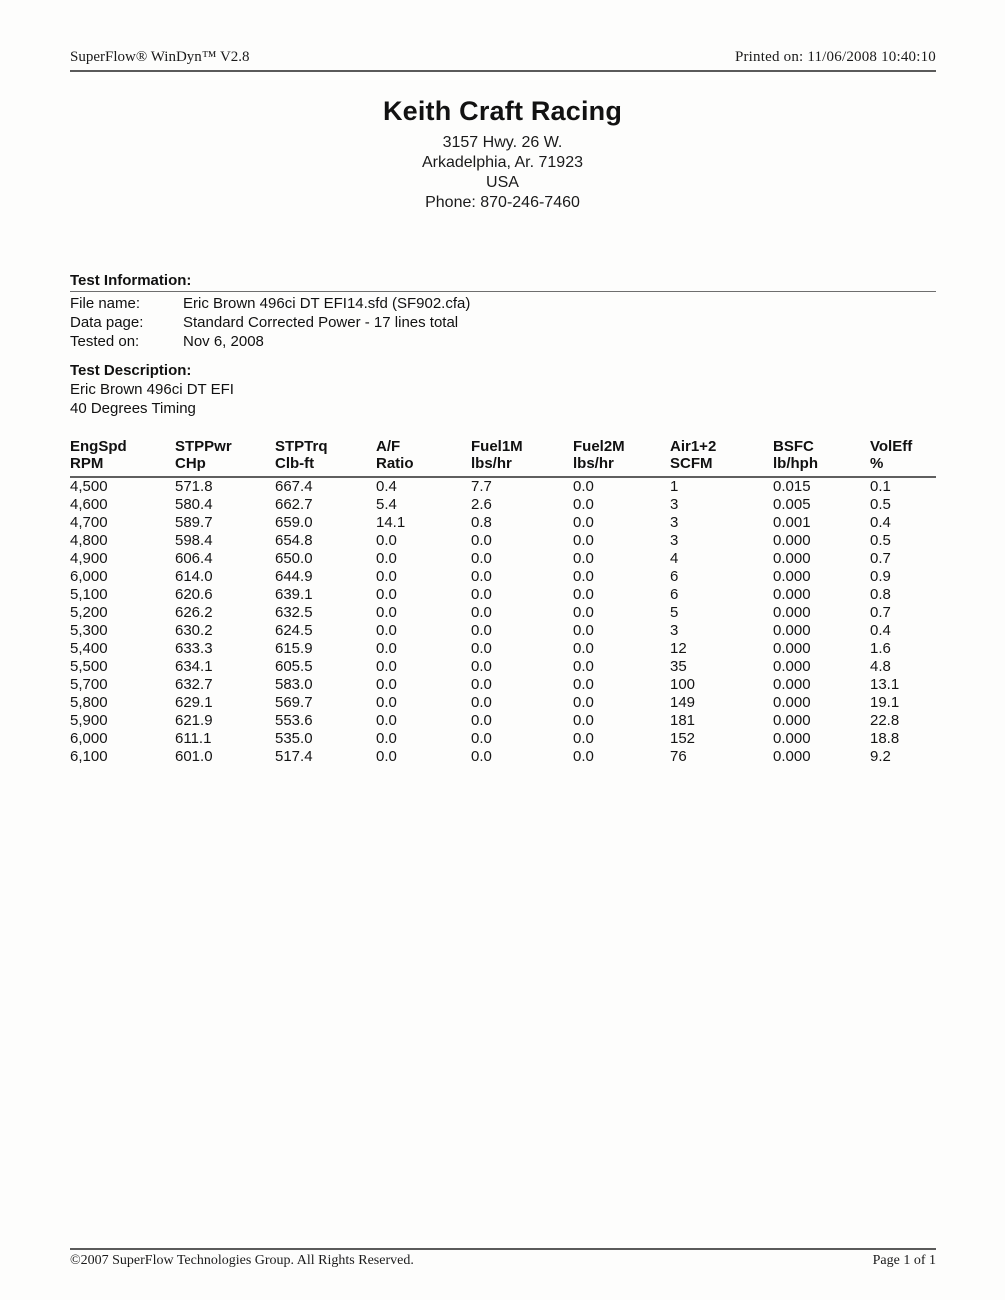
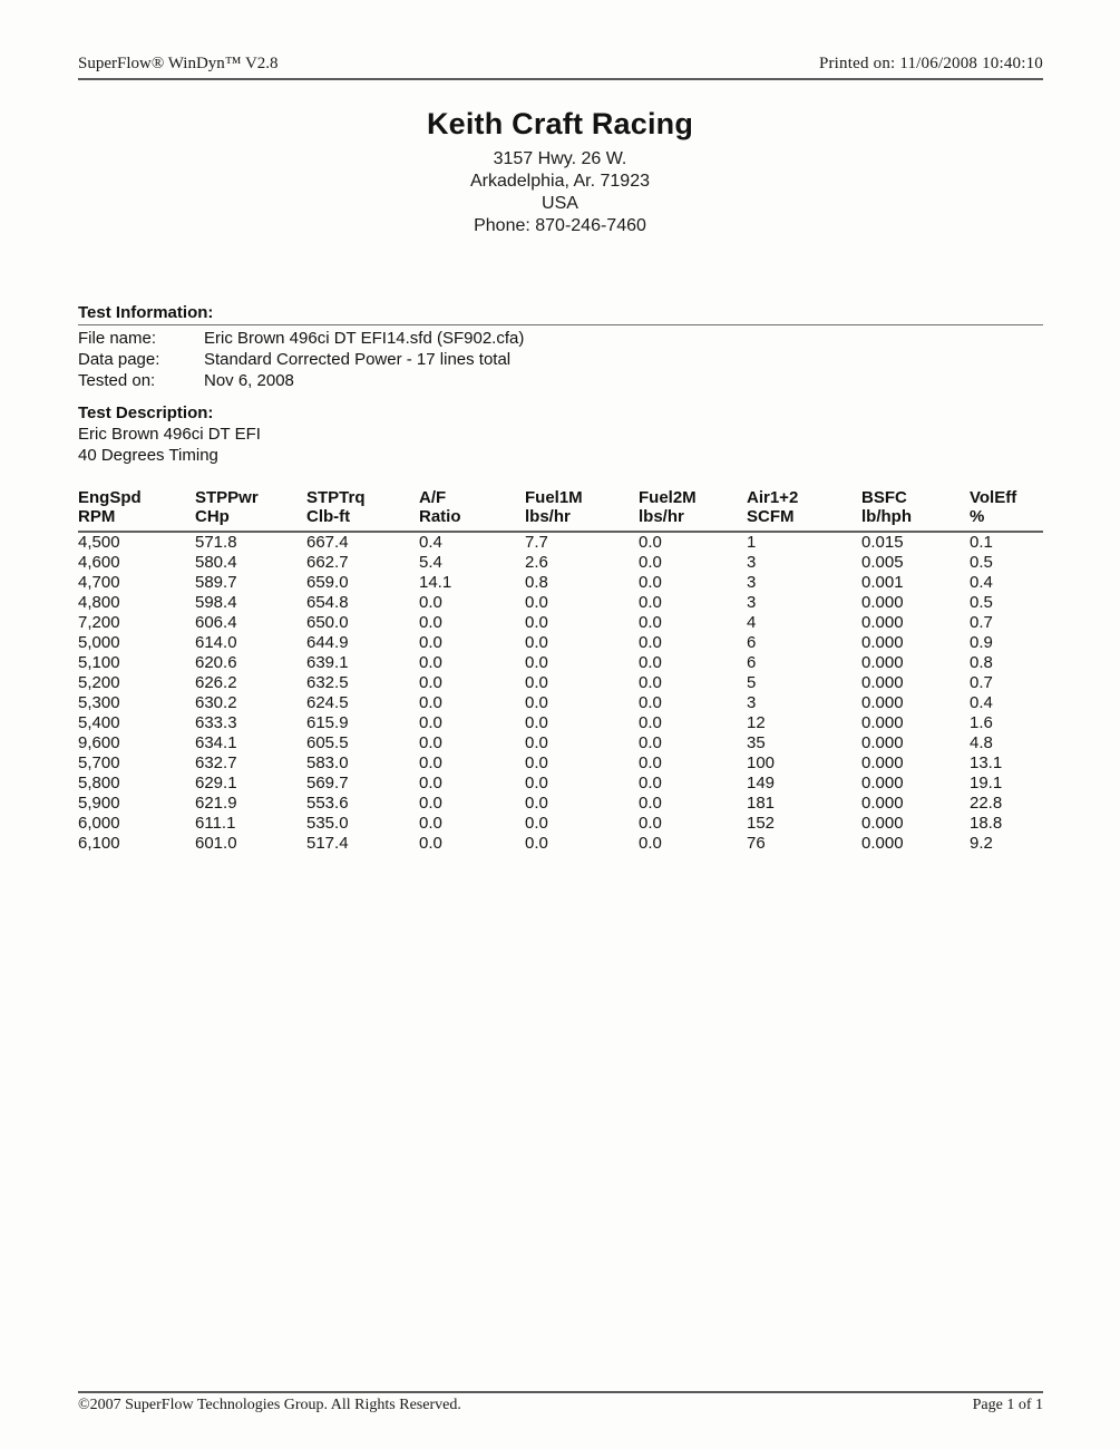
  SuperFlow® WinDyn™ V2.8
  Printed on: 11/06/2008 10:40:10
  Keith Craft Racing
  3157 Hwy. 26 W.
  Arkadelphia, Ar. 71923
  USA
  Phone: 870-246-7460
  Test Information:
  File name:
  Eric Brown 496ci DT EFI14.sfd (SF902.cfa)
  Data page:
  Standard Corrected Power - 17 lines total
  Tested on:
  Nov 6, 2008
  Test Description:
  Eric Brown 496ci DT EFI
  40 Degrees Timing
  EngSpd	STPPwr	STPTrq	A/F	Fuel1M	Fuel2M	Air1+2	BSFC	VolEff
  RPM	CHp	Clb-ft	Ratio	lbs/hr	lbs/hr	SCFM	lb/hph	%
  4,500	571.8	667.4	0.4	7.7	0.0	1	0.015	0.1
  4,600	580.4	662.7	5.4	2.6	0.0	3	0.005	0.5
  4,700	589.7	659.0	14.1	0.8	0.0	3	0.001	0.4
  4,800	598.4	654.8	0.0	0.0	0.0	3	0.000	0.5
- 4,900	606.4	650.0	0.0	0.0	0.0	4	0.000	0.7
+ 7,200	606.4	650.0	0.0	0.0	0.0	4	0.000	0.7
- 6,000	614.0	644.9	0.0	0.0	0.0	6	0.000	0.9
+ 5,000	614.0	644.9	0.0	0.0	0.0	6	0.000	0.9
  5,100	620.6	639.1	0.0	0.0	0.0	6	0.000	0.8
  5,200	626.2	632.5	0.0	0.0	0.0	5	0.000	0.7
  5,300	630.2	624.5	0.0	0.0	0.0	3	0.000	0.4
  5,400	633.3	615.9	0.0	0.0	0.0	12	0.000	1.6
- 5,500	634.1	605.5	0.0	0.0	0.0	35	0.000	4.8
+ 9,600	634.1	605.5	0.0	0.0	0.0	35	0.000	4.8
  5,700	632.7	583.0	0.0	0.0	0.0	100	0.000	13.1
  5,800	629.1	569.7	0.0	0.0	0.0	149	0.000	19.1
  5,900	621.9	553.6	0.0	0.0	0.0	181	0.000	22.8
  6,000	611.1	535.0	0.0	0.0	0.0	152	0.000	18.8
  6,100	601.0	517.4	0.0	0.0	0.0	76	0.000	9.2
  ©2007 SuperFlow Technologies Group. All Rights Reserved.
  Page 1 of 1
